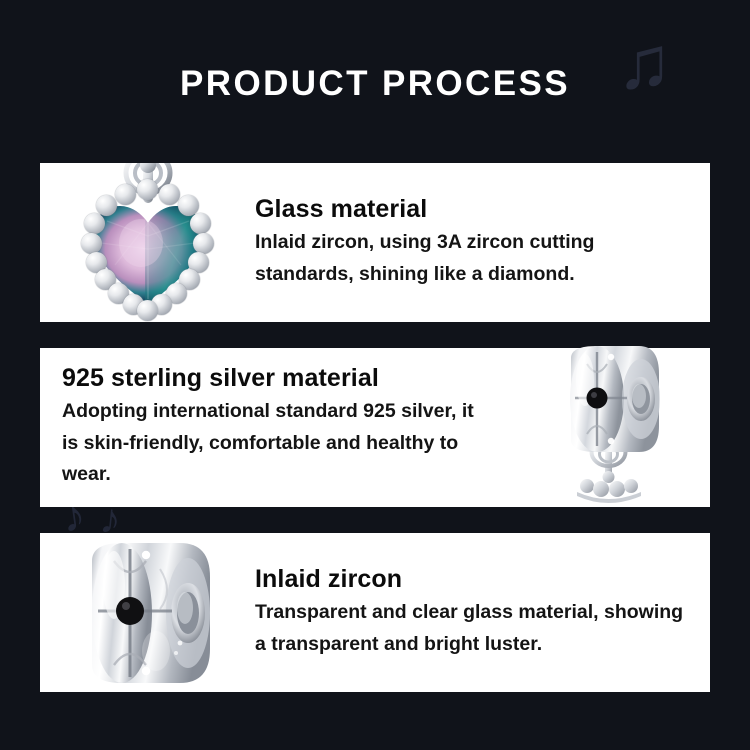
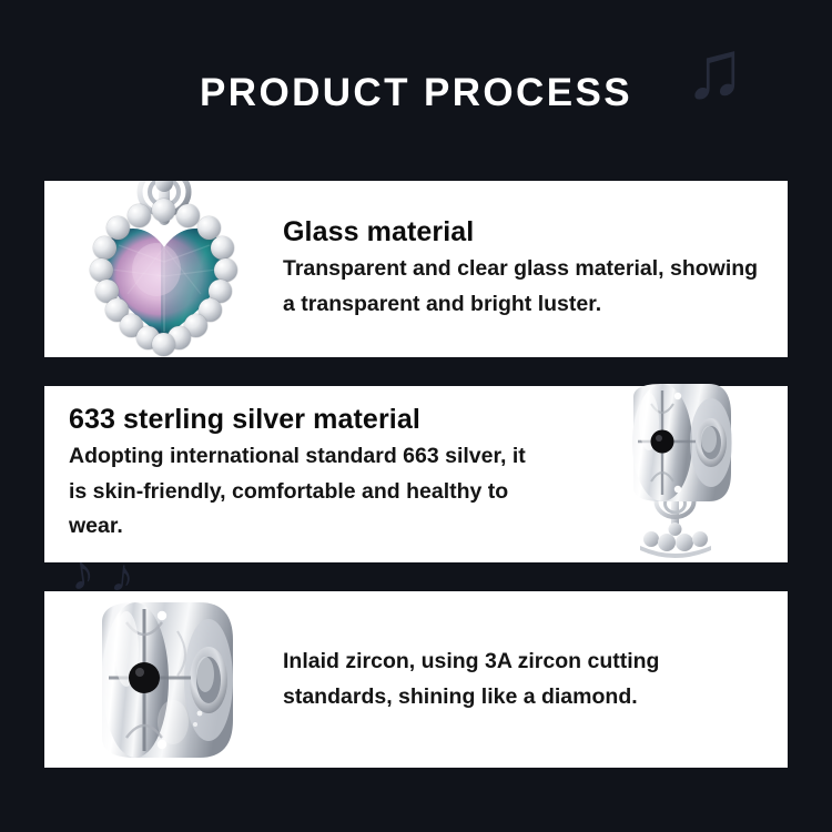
  ♫
  PRODUCT PROCESS
  Glass material
- Inlaid zircon, using 3A zircon cutting standards, shining like a diamond.
+ Transparent and clear glass material, showing a transparent and bright luster.
- 925 sterling silver material
+ 633 sterling silver material
- Adopting international standard 925 silver, it is skin-friendly, comfortable and healthy to wear.
+ Adopting international standard 663 silver, it is skin-friendly, comfortable and healthy to wear.
- Inlaid zircon
- Transparent and clear glass material, showing a transparent and bright luster.
+ Inlaid zircon, using 3A zircon cutting standards, shining like a diamond.
